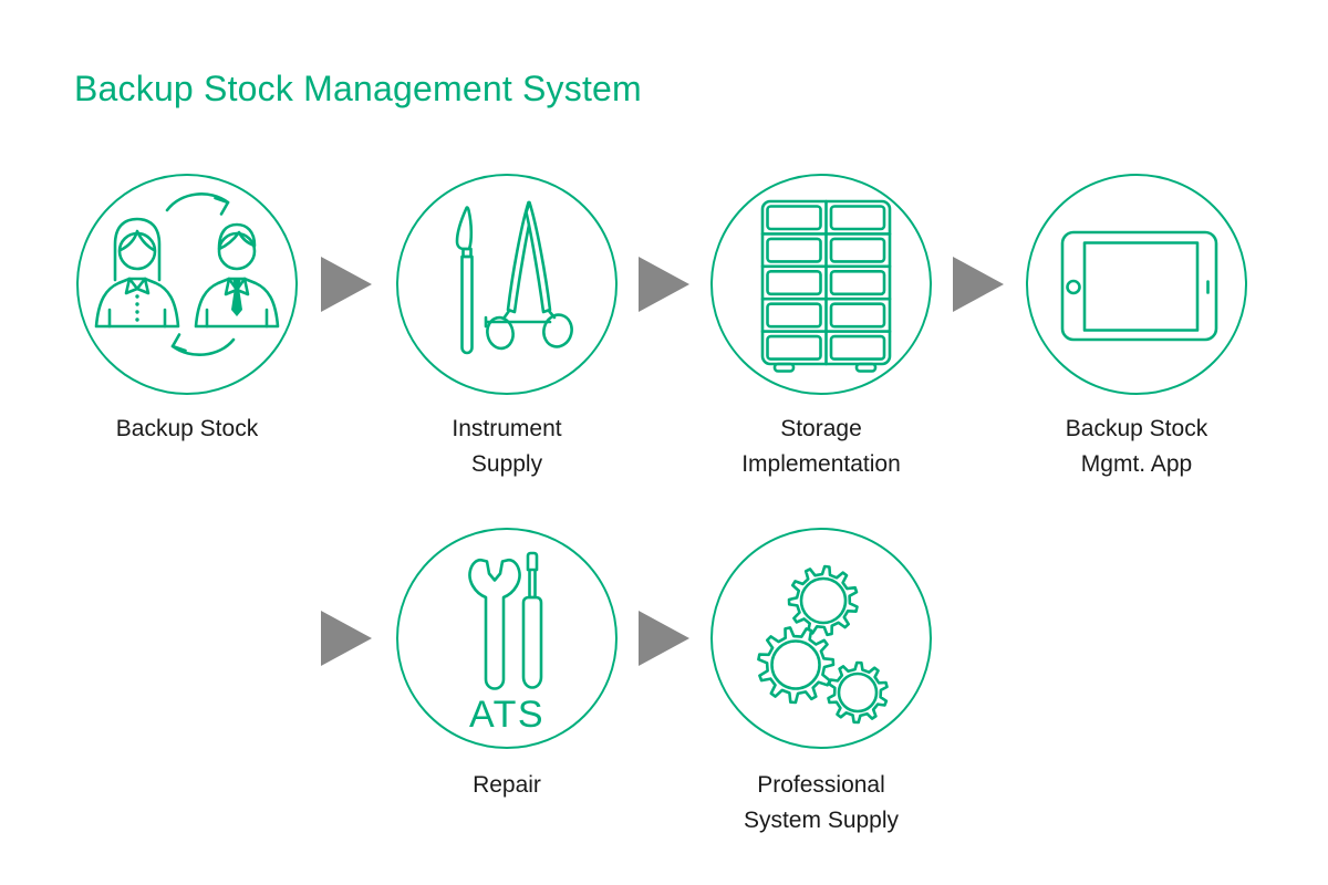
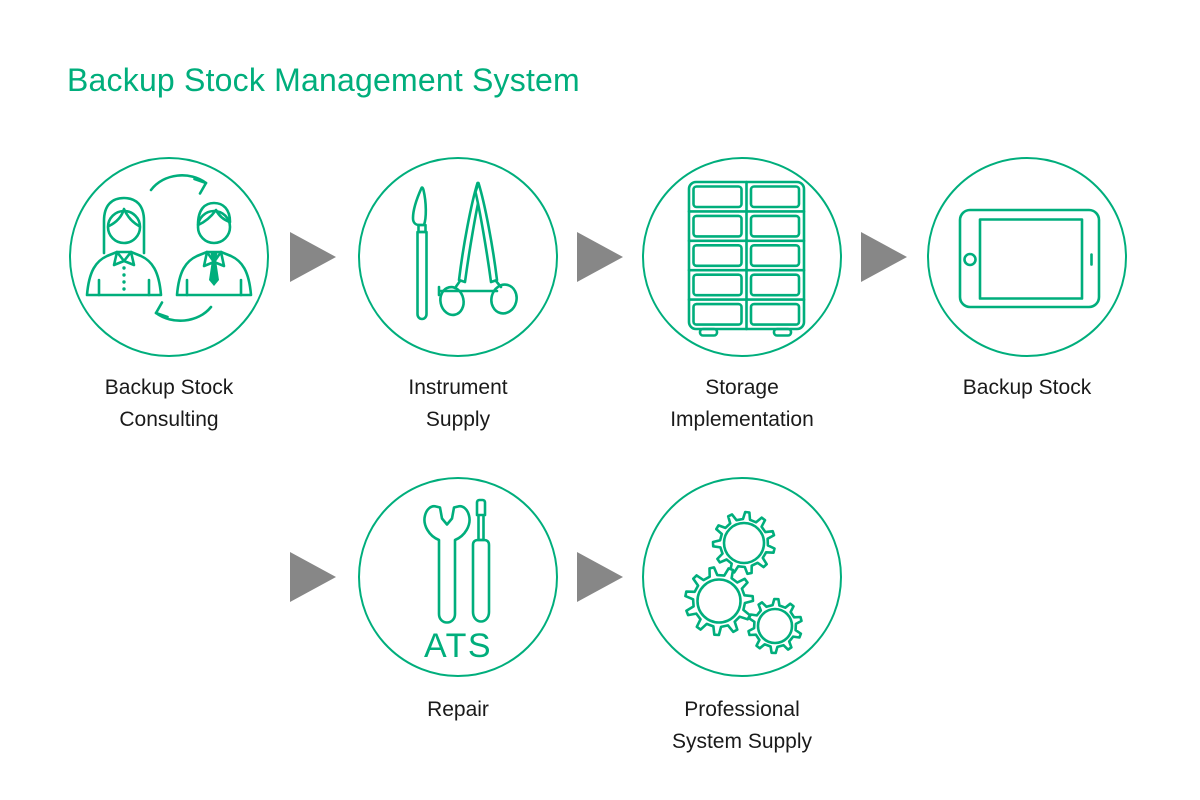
  Backup Stock Management System
  ATS
  Backup Stock
+ Consulting
  Instrument
  Supply
  Storage
  Implementation
  Backup Stock
- Mgmt. App
  Repair
  Professional
  System Supply
